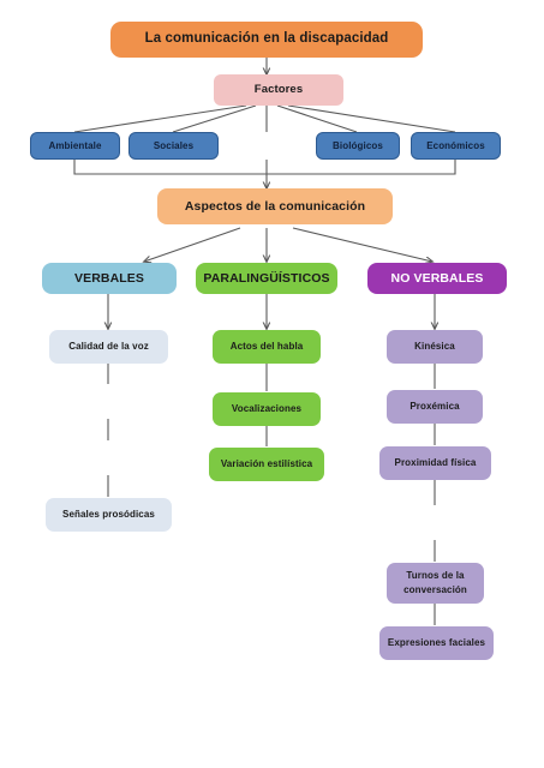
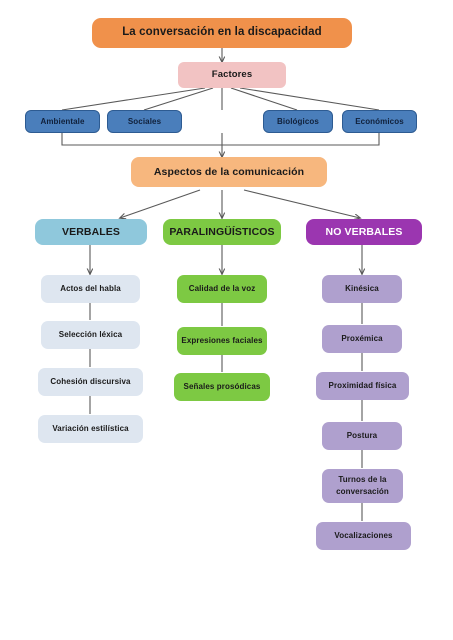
- La comunicación en la discapacidad
+ La conversación en la discapacidad
  Factores
  Ambientale
  Sociales
  Biológicos
  Económicos
  Aspectos de la comunicación
  VERBALES
  PARALINGÜÍSTICOS
  NO VERBALES
- Calidad de la voz
+ Actos del habla
+ Selección léxica
+ Cohesión discursiva
- Señales prosódicas
+ Variación estilística
- Actos del habla
+ Calidad de la voz
- Vocalizaciones
+ Expresiones faciales
- Variación estilística
+ Señales prosódicas
  Kinésica
  Proxémica
  Proximidad física
+ Postura
  Turnos de la conversación
- Expresiones faciales
+ Vocalizaciones
